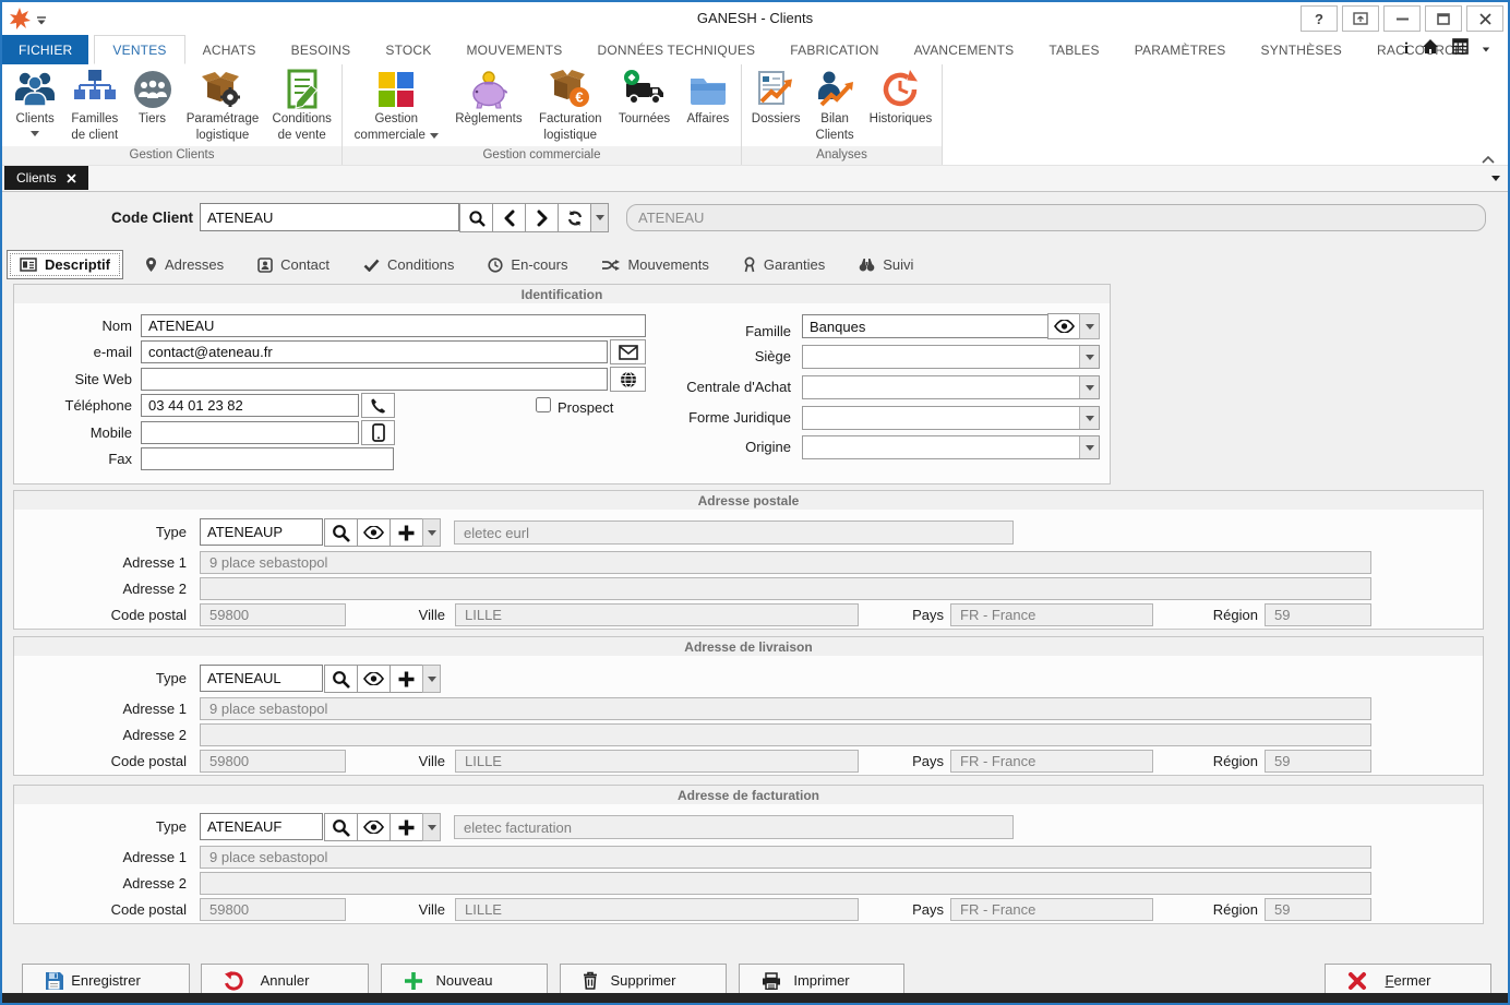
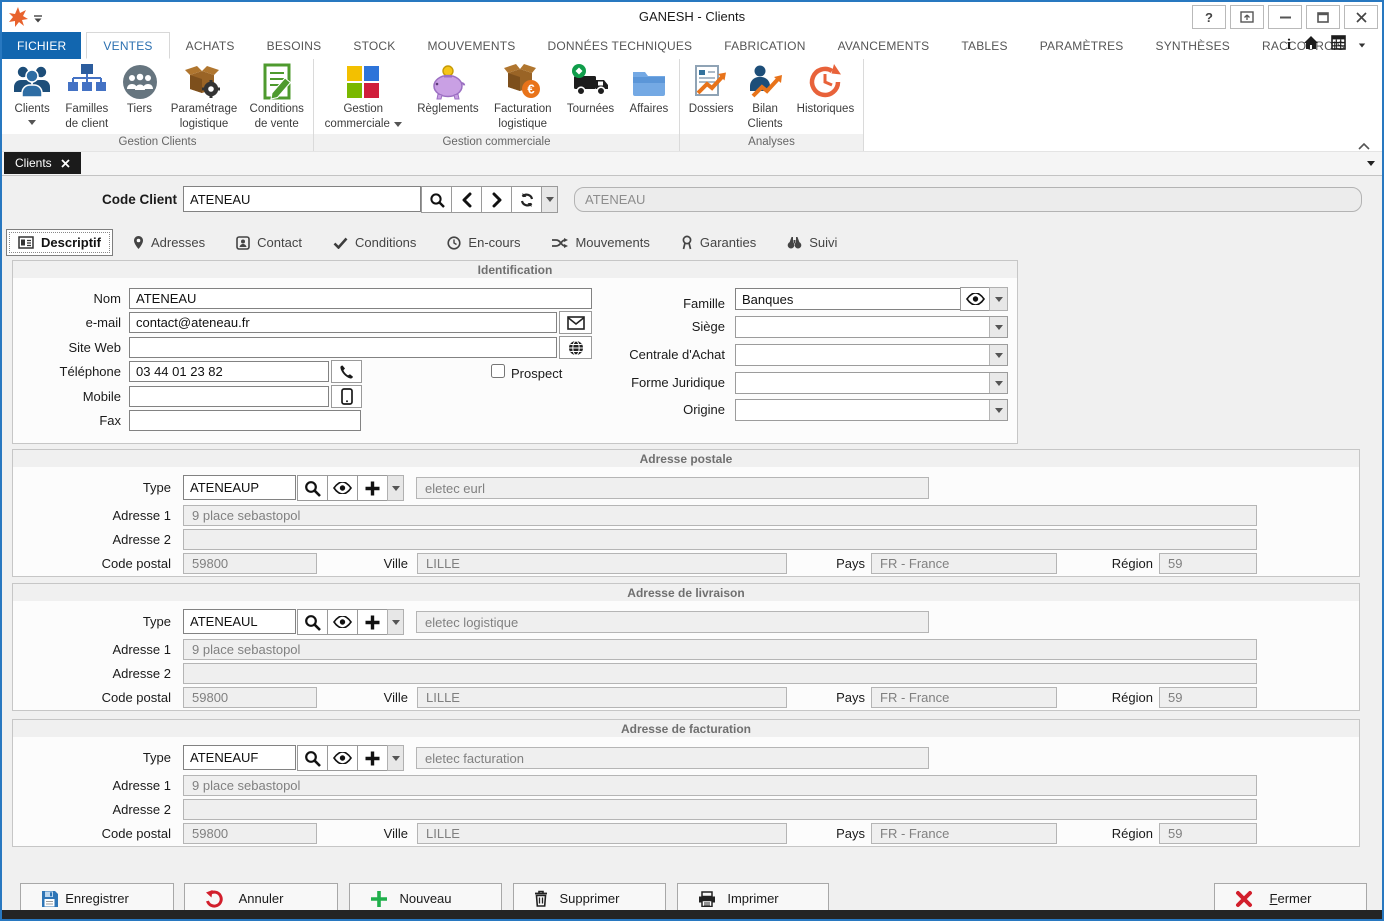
  GANESH - Clients
  ?
  FICHIER
  VENTES
  ACHATS
  BESOINS
  STOCK
  MOUVEMENTS
  DONNÉES TECHNIQUES
  FABRICATION
  AVANCEMENTS
  TABLES
  PARAMÈTRES
  SYNTHÈSES
  RACCOURC
  i
  Clients
  Familles
  de client
  Tiers
  Paramétrage
  logistique
  Conditions
  de vente
  Gestion Clients
  Gestion
  commerciale
  Règlements
  €
  Facturation
  logistique
  Tournées
  Affaires
  Gestion commerciale
  Dossiers
  Bilan
  Clients
  Historiques
  Analyses
  Clients
  Code Client
  ATENEAU
  ATENEAU
  Descriptif
  Adresses
  Contact
  Conditions
  En-cours
  Mouvements
  Garanties
  Suivi
  Identification
  Nom
  ATENEAU
  e-mail
  contact@ateneau.fr
  Site Web
  Téléphone
  03 44 01 23 82
  Mobile
  Fax
  Prospect
  Famille
  Banques
  Siège
  Centrale d'Achat
  Forme Juridique
  Origine
  Adresse postale
  Type
  ATENEAUP
  eletec eurl
  Adresse 1
  9 place sebastopol
  Adresse 2
  Code postal
  59800
  Ville
  LILLE
  Pays
  FR - France
  Région
  59
  Adresse de livraison
  Type
  ATENEAUL
+ eletec logistique
  Adresse 1
  9 place sebastopol
  Adresse 2
  Code postal
  59800
  Ville
  LILLE
  Pays
  FR - France
  Région
  59
  Adresse de facturation
  Type
  ATENEAUF
  eletec facturation
  Adresse 1
  9 place sebastopol
  Adresse 2
  Code postal
  59800
  Ville
  LILLE
  Pays
  FR - France
  Région
  59
  Enregistrer
  Annuler
  Nouveau
  Supprimer
  Imprimer
  Fermer
